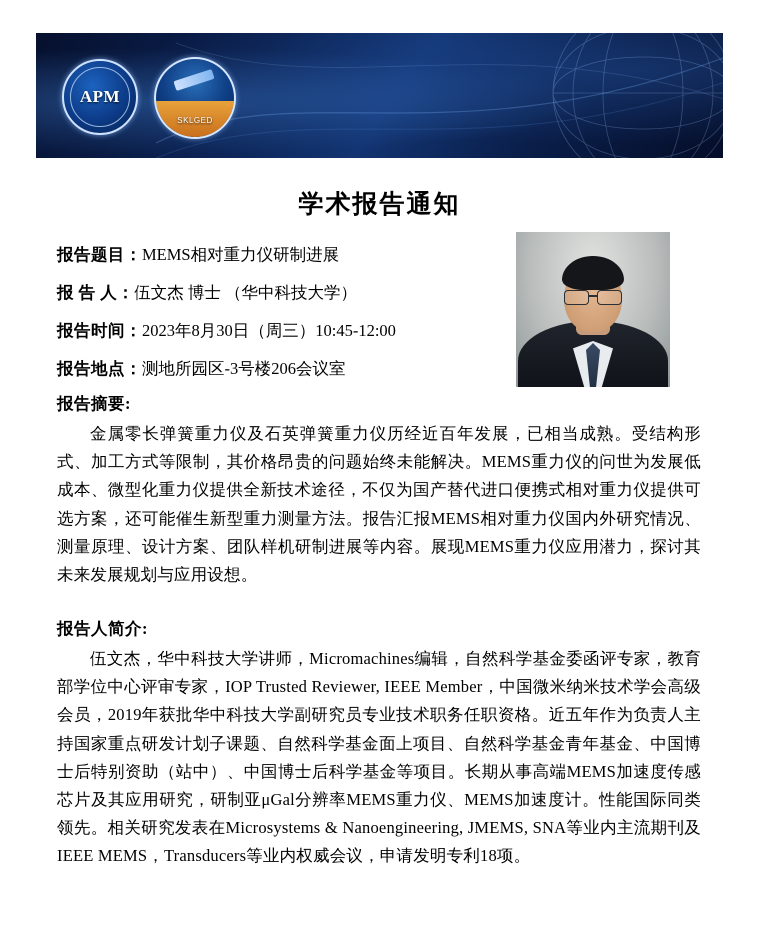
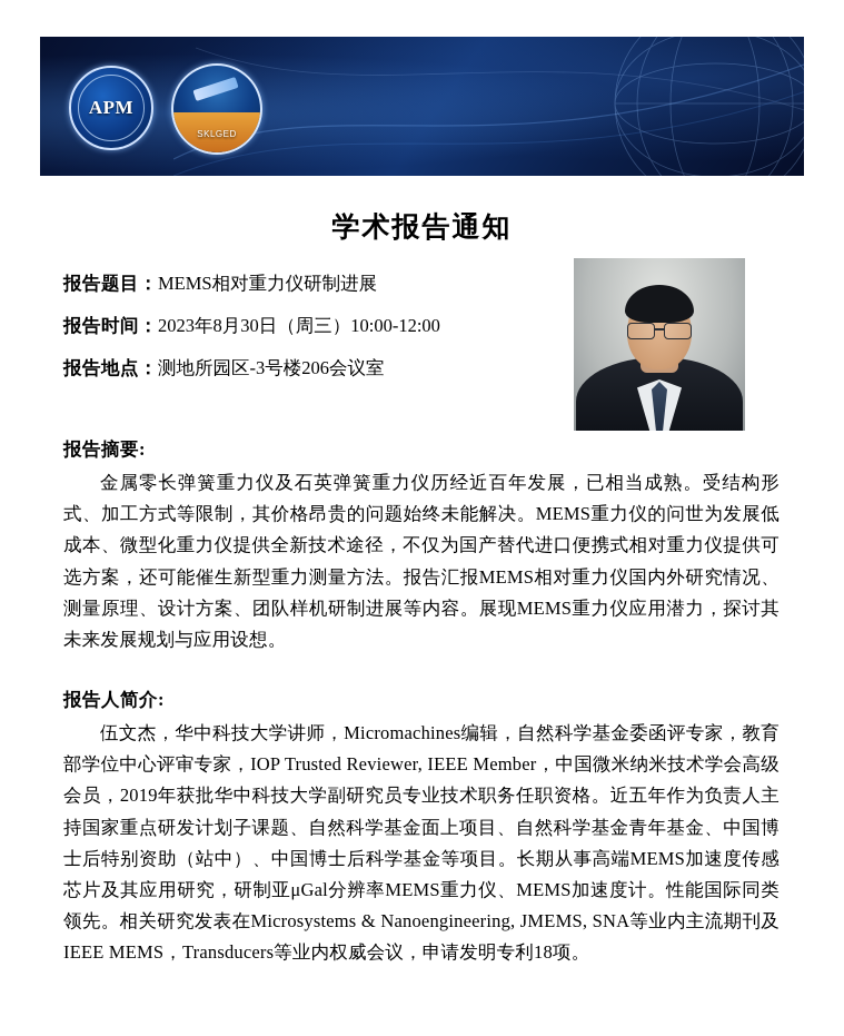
  APM
  SKLGED
  学术报告通知
  报告题目：MEMS相对重力仪研制进展
- 报 告 人：伍文杰 博士 （华中科技大学）
- 报告时间：2023年8月30日（周三）10:45-12:00
+ 报告时间：2023年8月30日（周三）10:00-12:00
  报告地点：测地所园区-3号楼206会议室
  报告摘要:
  金属零长弹簧重力仪及石英弹簧重力仪历经近百年发展，已相当成熟。受结构形式、加工方式等限制，其价格昂贵的问题始终未能解决。MEMS重力仪的问世为发展低成本、微型化重力仪提供全新技术途径，不仅为国产替代进口便携式相对重力仪提供可选方案，还可能催生新型重力测量方法。报告汇报MEMS相对重力仪国内外研究情况、测量原理、设计方案、团队样机研制进展等内容。展现MEMS重力仪应用潜力，探讨其未来发展规划与应用设想。
  报告人简介:
  伍文杰，华中科技大学讲师，Micromachines编辑，自然科学基金委函评专家，教育部学位中心评审专家，IOP Trusted Reviewer, IEEE Member，中国微米纳米技术学会高级会员，2019年获批华中科技大学副研究员专业技术职务任职资格。近五年作为负责人主持国家重点研发计划子课题、自然科学基金面上项目、自然科学基金青年基金、中国博士后特别资助（站中）、中国博士后科学基金等项目。长期从事高端MEMS加速度传感芯片及其应用研究，研制亚μGal分辨率MEMS重力仪、MEMS加速度计。性能国际同类领先。相关研究发表在Microsystems & Nanoengineering, JMEMS, SNA等业内主流期刊及IEEE MEMS，Transducers等业内权威会议，申请发明专利18项。
